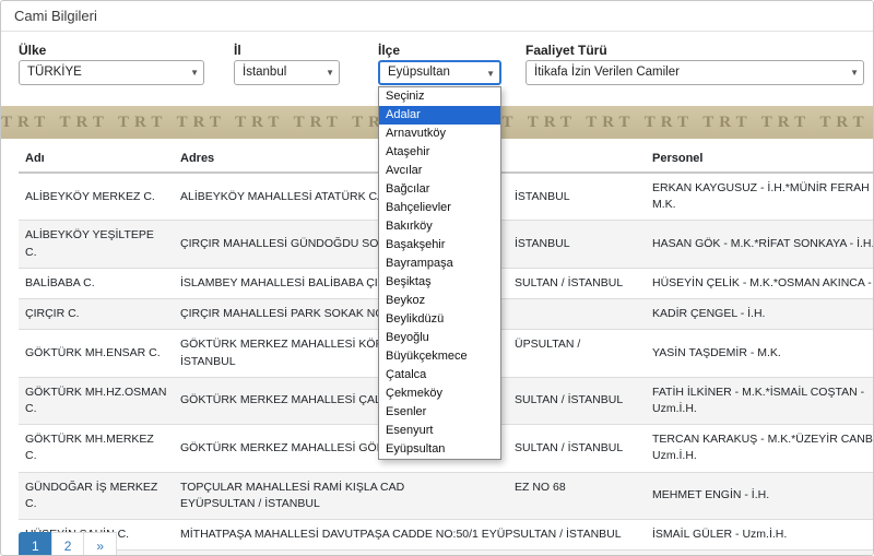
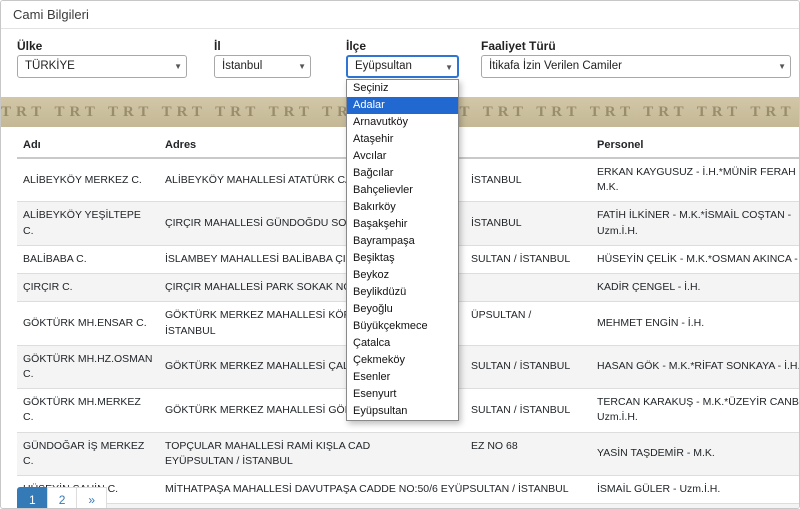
  Cami Bilgileri
  Ülke
  İl
  İlçe
  Faaliyet Türü
  TÜRKİYE
  ▼
  İstanbul
  ▼
  Eyüpsultan
  ▼
  İtikafa İzin Verilen Camiler
  ▼
  Adı	Adres	Personel
  ALİBEYKÖY MERKEZ C.	ALİBEYKÖY MAHALLESİ ATATÜRK C İSTANBUL	ERKAN KAYGUSUZ - İ.H.*MÜNİR FERAH M.K.
- ALİBEYKÖY YEŞİLTEPE C.	ÇIRÇIR MAHALLESİ GÜNDOĞDU SO İSTANBUL	HASAN GÖK - M.K.*RİFAT SONKAYA - İ.H.
+ ALİBEYKÖY YEŞİLTEPE C.	ÇIRÇIR MAHALLESİ GÜNDOĞDU SO İSTANBUL	FATİH İLKİNER - M.K.*İSMAİL COŞTAN - Uzm.İ.H.
  BALİBABA C.	İSLAMBEY MAHALLESİ BALİBABA ÇI SULTAN / İSTANBUL	HÜSEYİN ÇELİK - M.K.*OSMAN AKINCA -
  ÇIRÇIR C.	ÇIRÇIR MAHALLESİ PARK SOKAK N	KADİR ÇENGEL - İ.H.
- GÖKTÜRK MH.ENSAR C.	GÖKTÜRK MERKEZ MAHALLESİ KÖ ÜPSULTAN /İSTANBUL	YASİN TAŞDEMİR - M.K.
+ GÖKTÜRK MH.ENSAR C.	GÖKTÜRK MERKEZ MAHALLESİ KÖ ÜPSULTAN /İSTANBUL	MEHMET ENGİN - İ.H.
- GÖKTÜRK MH.HZ.OSMAN C.	GÖKTÜRK MERKEZ MAHALLESİ ÇA SULTAN / İSTANBUL	FATİH İLKİNER - M.K.*İSMAİL COŞTAN - Uzm.İ.H.
+ GÖKTÜRK MH.HZ.OSMAN C.	GÖKTÜRK MERKEZ MAHALLESİ ÇA SULTAN / İSTANBUL	HASAN GÖK - M.K.*RİFAT SONKAYA - İ.H.
  GÖKTÜRK MH.MERKEZ C.	GÖKTÜRK MERKEZ MAHALLESİ GÖ SULTAN / İSTANBUL	TERCAN KARAKUŞ - M.K.*ÜZEYİR CANB Uzm.İ.H.
- GÜNDOĞAR İŞ MERKEZ C.	TOPÇULAR MAHALLESİ RAMİ KIŞLA CAD EZ NO 68EYÜPSULTAN / İSTANBUL	MEHMET ENGİN - İ.H.
+ GÜNDOĞAR İŞ MERKEZ C.	TOPÇULAR MAHALLESİ RAMİ KIŞLA CAD EZ NO 68EYÜPSULTAN / İSTANBUL	YASİN TAŞDEMİR - M.K.
- C.	MİTHATPAŞA MAHALLESİ DAVUTPAŞA CADDE NO:50/1 EYÜPSULTAN / İSTANBUL	İSMAİL GÜLER - Uzm.İ.H.
+ C.	MİTHATPAŞA MAHALLESİ DAVUTPAŞA CADDE NO:50/6 EYÜPSULTAN / İSTANBUL	İSMAİL GÜLER - Uzm.İ.H.
  Seçiniz
  Adalar
  Arnavutköy
  Ataşehir
  Avcılar
  Bağcılar
  Bahçelievler
  Bakırköy
  Başakşehir
  Bayrampaşa
  Beşiktaş
  Beykoz
  Beylikdüzü
  Beyoğlu
  Büyükçekmece
  Çatalca
  Çekmeköy
  Esenler
  Esenyurt
  Eyüpsultan
  1 2 »
